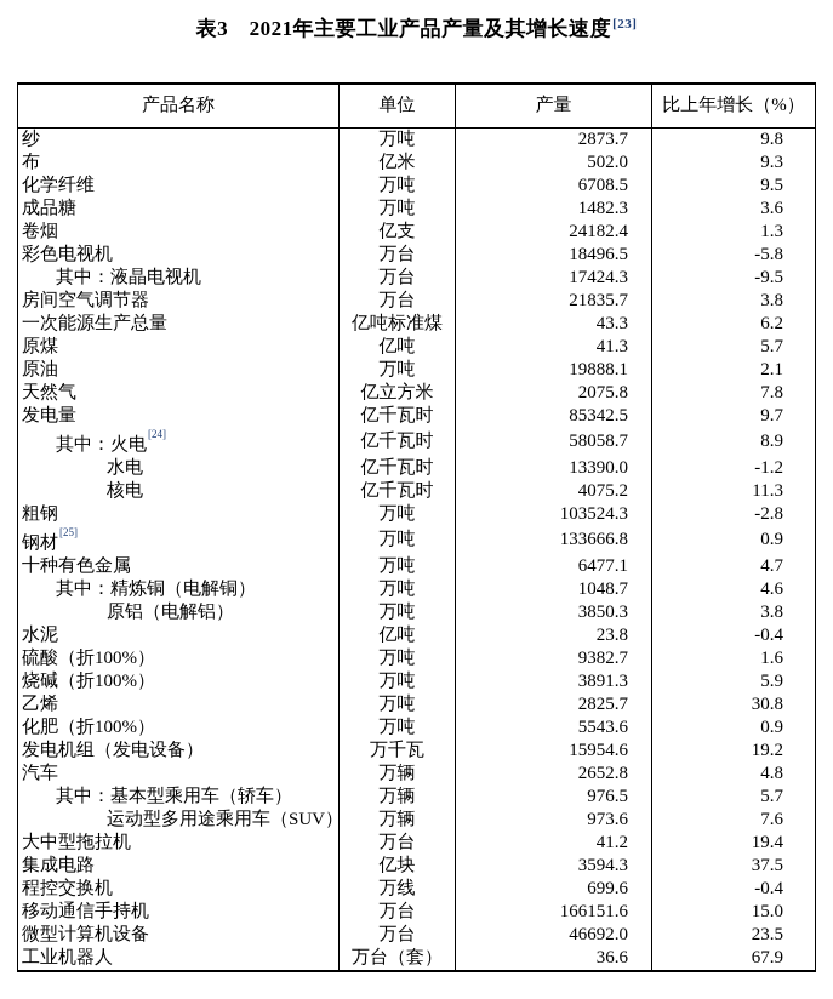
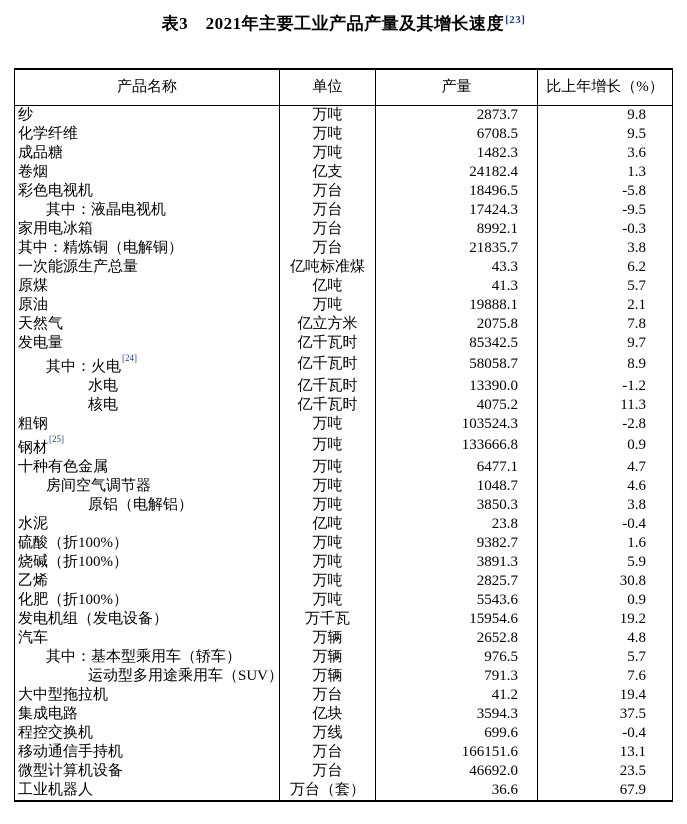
  表3 2021年主要工业产品产量及其增长速度[23]
  产品名称	单位	产量	比上年增长（%）
  纱	万吨	2873.7	9.8
- 布	亿米	502.0	9.3
  化学纤维	万吨	6708.5	9.5
  成品糖	万吨	1482.3	3.6
  卷烟	亿支	24182.4	1.3
  彩色电视机	万台	18496.5	-5.8
  其中：液晶电视机	万台	17424.3	-9.5
+ 家用电冰箱	万台	8992.1	-0.3
- 房间空气调节器	万台	21835.7	3.8
+ 其中：精炼铜（电解铜）	万台	21835.7	3.8
  一次能源生产总量	亿吨标准煤	43.3	6.2
  原煤	亿吨	41.3	5.7
  原油	万吨	19888.1	2.1
  天然气	亿立方米	2075.8	7.8
  发电量	亿千瓦时	85342.5	9.7
  其中：火电[24]	亿千瓦时	58058.7	8.9
  水电	亿千瓦时	13390.0	-1.2
  核电	亿千瓦时	4075.2	11.3
  粗钢	万吨	103524.3	-2.8
  钢材[25]	万吨	133666.8	0.9
  十种有色金属	万吨	6477.1	4.7
- 其中：精炼铜（电解铜）	万吨	1048.7	4.6
+ 房间空气调节器	万吨	1048.7	4.6
  原铝（电解铝）	万吨	3850.3	3.8
  水泥	亿吨	23.8	-0.4
  硫酸（折100%）	万吨	9382.7	1.6
  烧碱（折100%）	万吨	3891.3	5.9
  乙烯	万吨	2825.7	30.8
  化肥（折100%）	万吨	5543.6	0.9
  发电机组（发电设备）	万千瓦	15954.6	19.2
  汽车	万辆	2652.8	4.8
  其中：基本型乘用车（轿车）	万辆	976.5	5.7
- 运动型多用途乘用车（SUV）	万辆	973.6	7.6
+ 运动型多用途乘用车（SUV）	万辆	791.3	7.6
  大中型拖拉机	万台	41.2	19.4
  集成电路	亿块	3594.3	37.5
  程控交换机	万线	699.6	-0.4
- 移动通信手持机	万台	166151.6	15.0
+ 移动通信手持机	万台	166151.6	13.1
  微型计算机设备	万台	46692.0	23.5
  工业机器人	万台（套）	36.6	67.9
